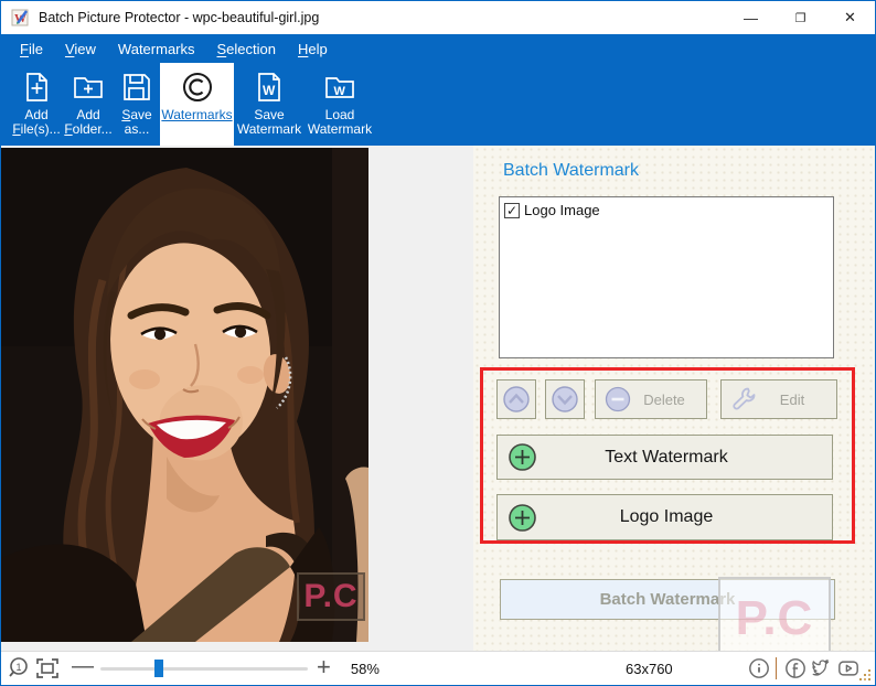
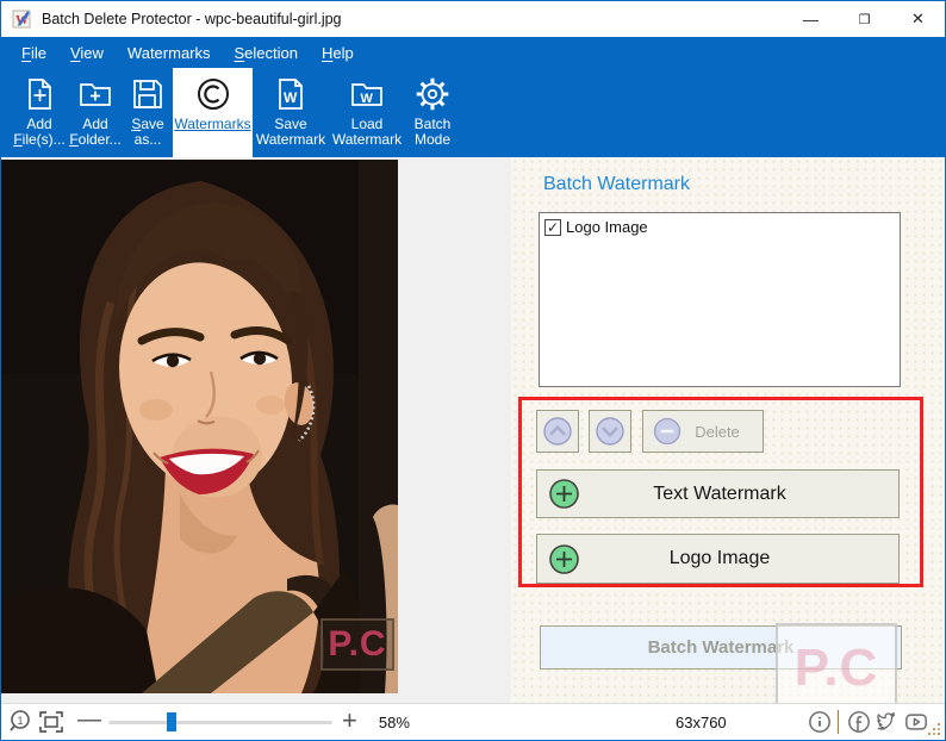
- Batch Picture Protector - wpc-beautiful-girl.jpg
+ Batch Delete Protector - wpc-beautiful-girl.jpg
  —
  ❐
  ✕
  File
  View
  Watermarks
  Selection
  Help
  Add
  File(s)...
  Add
  Folder...
  Save
  as...
  Watermarks
  W
  Save
  Watermark
  W
  Load
  Watermark
+ Batch
+ Mode
  P.C
  Batch Watermark
  ✓
  Logo Image
  Delete
- Edit
  Text Watermark
  Logo Image
  Batch Watermark
  P.C
  1
  —
  +
  58%
  63x760
